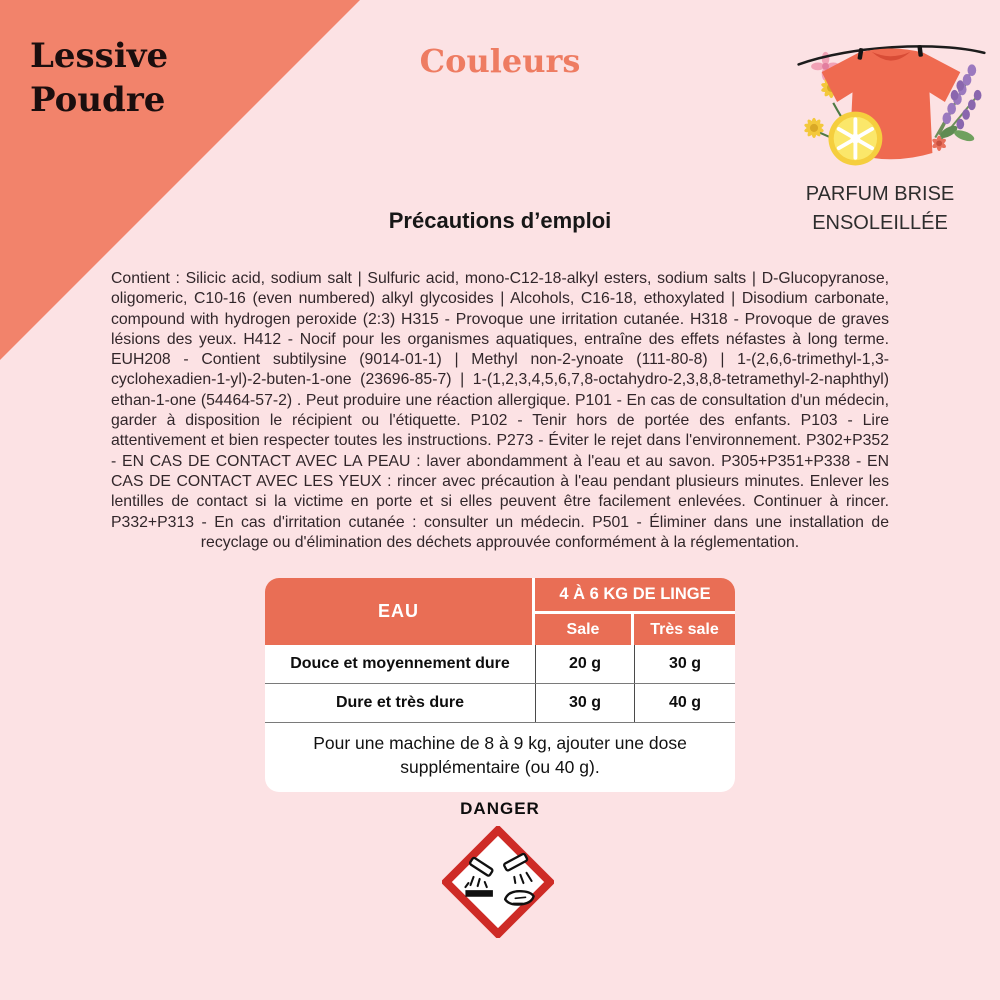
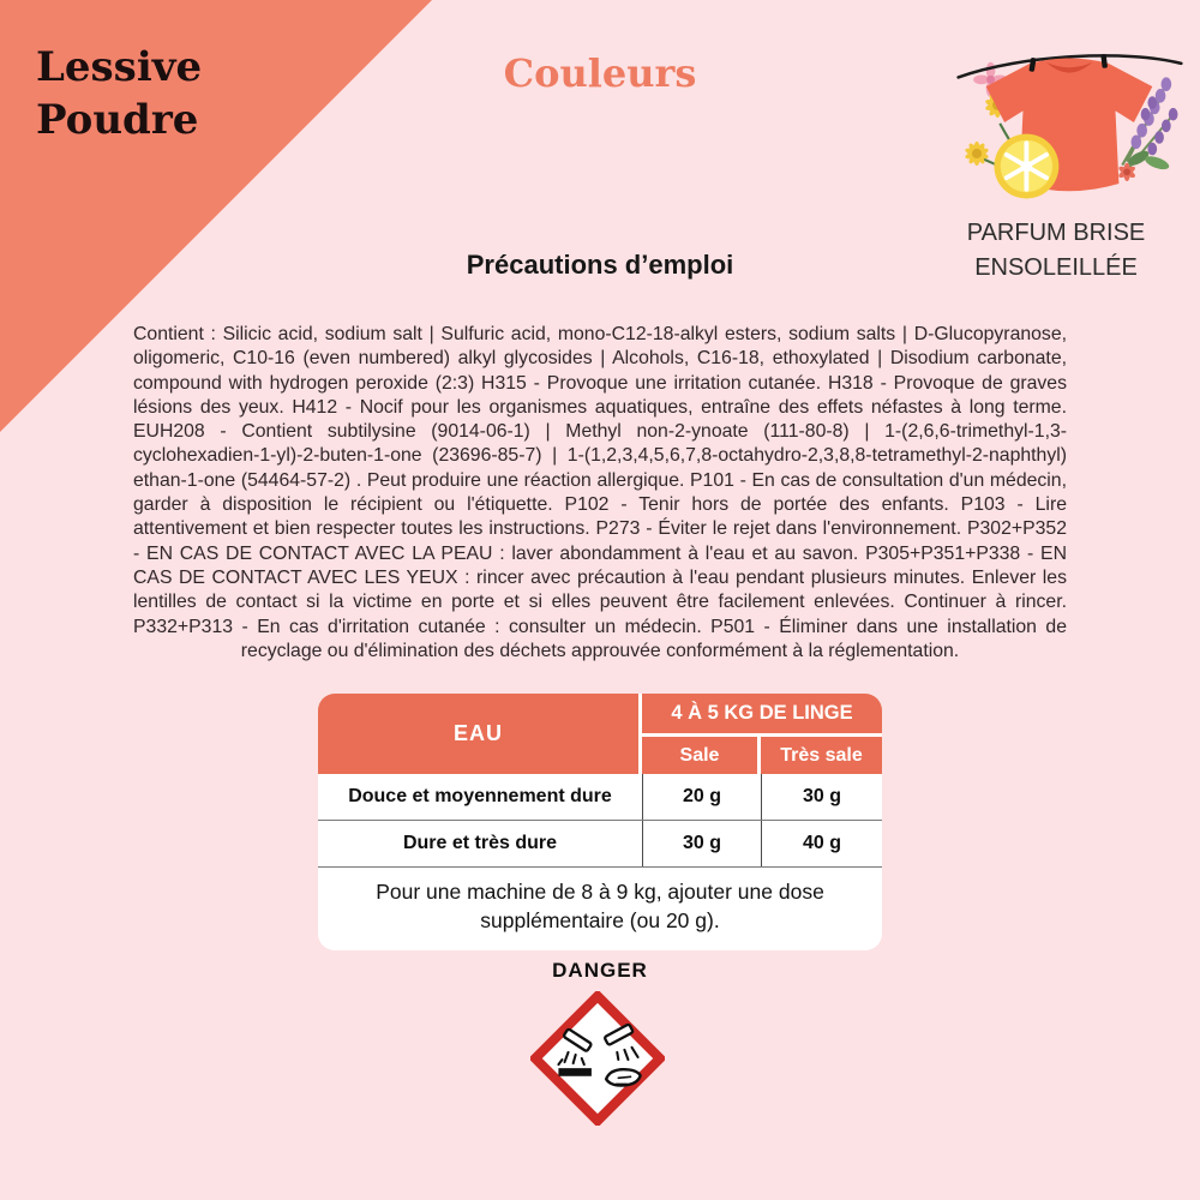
  Lessive
  Poudre
  Couleurs
  PARFUM BRISE
  ENSOLEILLÉE
  Précautions d’emploi
- Contient : Silicic acid, sodium salt | Sulfuric acid, mono-C12-18-alkyl esters, sodium salts | D-Glucopyranose, oligomeric, C10-16 (even numbered) alkyl glycosides | Alcohols, C16-18, ethoxylated | Disodium carbonate, compound with hydrogen peroxide (2:3) H315 - Provoque une irritation cutanée. H318 - Provoque de graves lésions des yeux. H412 - Nocif pour les organismes aquatiques, entraîne des effets néfastes à long terme. EUH208 - Contient subtilysine (9014-01-1) | Methyl non-2-ynoate (111-80-8) | 1-(2,6,6-trimethyl-1,3-cyclohexadien-1-yl)-2-buten-1-one (23696-85-7) | 1-(1,2,3,4,5,6,7,8-octahydro-2,3,8,8-tetramethyl-2-naphthyl) ethan-1-one (54464-57-2) . Peut produire une réaction allergique. P101 - En cas de consultation d'un médecin, garder à disposition le récipient ou l'étiquette. P102 - Tenir hors de portée des enfants. P103 - Lire attentivement et bien respecter toutes les instructions. P273 - Éviter le rejet dans l'environnement. P302+P352 - EN CAS DE CONTACT AVEC LA PEAU : laver abondamment à l'eau et au savon. P305+P351+P338 - EN CAS DE CONTACT AVEC LES YEUX : rincer avec précaution à l'eau pendant plusieurs minutes. Enlever les lentilles de contact si la victime en porte et si elles peuvent être facilement enlevées. Continuer à rincer. P332+P313 - En cas d'irritation cutanée : consulter un médecin. P501 - Éliminer dans une installation de recyclage ou d'élimination des déchets approuvée conformément à la réglementation.
+ Contient : Silicic acid, sodium salt | Sulfuric acid, mono-C12-18-alkyl esters, sodium salts | D-Glucopyranose, oligomeric, C10-16 (even numbered) alkyl glycosides | Alcohols, C16-18, ethoxylated | Disodium carbonate, compound with hydrogen peroxide (2:3) H315 - Provoque une irritation cutanée. H318 - Provoque de graves lésions des yeux. H412 - Nocif pour les organismes aquatiques, entraîne des effets néfastes à long terme. EUH208 - Contient subtilysine (9014-06-1) | Methyl non-2-ynoate (111-80-8) | 1-(2,6,6-trimethyl-1,3-cyclohexadien-1-yl)-2-buten-1-one (23696-85-7) | 1-(1,2,3,4,5,6,7,8-octahydro-2,3,8,8-tetramethyl-2-naphthyl) ethan-1-one (54464-57-2) . Peut produire une réaction allergique. P101 - En cas de consultation d'un médecin, garder à disposition le récipient ou l'étiquette. P102 - Tenir hors de portée des enfants. P103 - Lire attentivement et bien respecter toutes les instructions. P273 - Éviter le rejet dans l'environnement. P302+P352 - EN CAS DE CONTACT AVEC LA PEAU : laver abondamment à l'eau et au savon. P305+P351+P338 - EN CAS DE CONTACT AVEC LES YEUX : rincer avec précaution à l'eau pendant plusieurs minutes. Enlever les lentilles de contact si la victime en porte et si elles peuvent être facilement enlevées. Continuer à rincer. P332+P313 - En cas d'irritation cutanée : consulter un médecin. P501 - Éliminer dans une installation de recyclage ou d'élimination des déchets approuvée conformément à la réglementation.
  EAU
- 4 À 6 KG DE LINGE
+ 4 À 5 KG DE LINGE
  Sale
  Très sale
  Douce et moyennement dure
  20 g
  30 g
  Dure et très dure
  30 g
  40 g
- Pour une machine de 8 à 9 kg, ajouter une dose supplémentaire (ou 40 g).
+ Pour une machine de 8 à 9 kg, ajouter une dose supplémentaire (ou 20 g).
  DANGER
